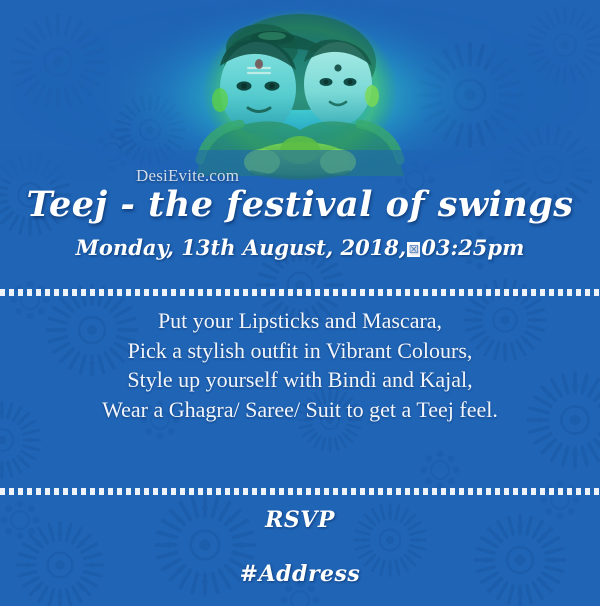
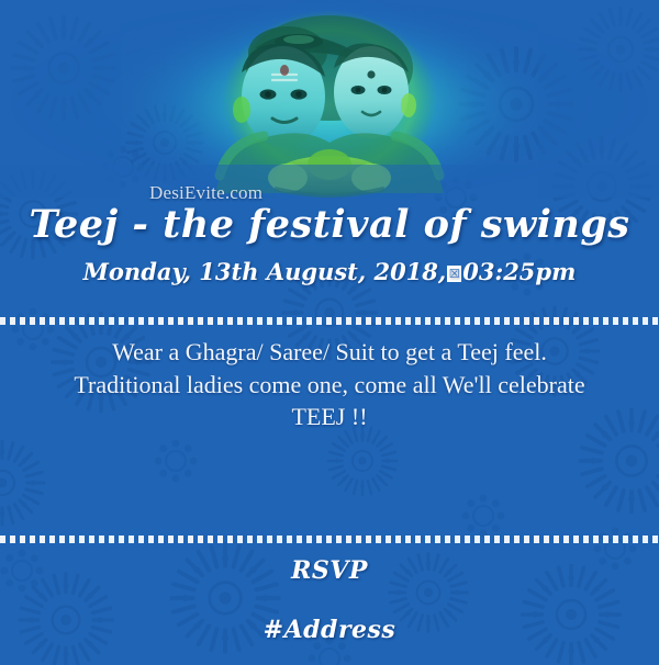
  DesiEvite.com
  Teej - the festival of swings
  Monday, 13th August, 2018, ☒ 03:25pm
- Put your Lipsticks and Mascara,
- Pick a stylish outfit in Vibrant Colours,
- Style up yourself with Bindi and Kajal,
  Wear a Ghagra/ Saree/ Suit to get a Teej feel.
+ Traditional ladies come one, come all We'll celebrate
+ TEEJ !!
  RSVP
  #Address
